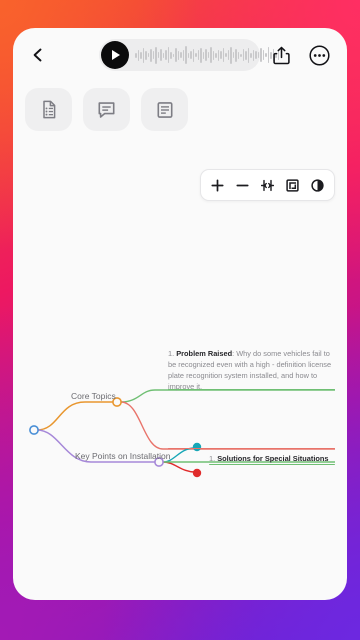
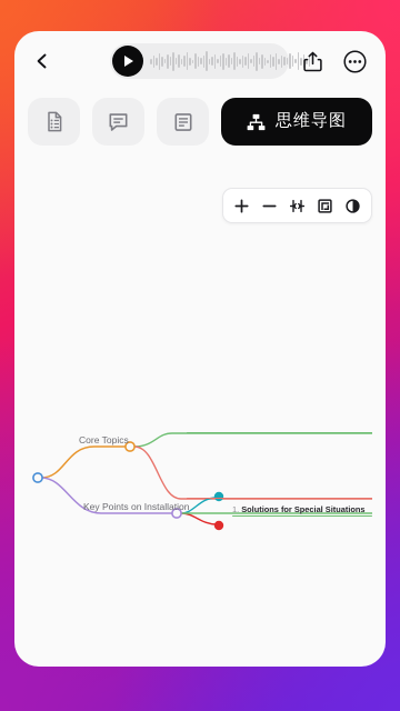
+ 思维导图
  Core Topics
  Key Points on Installation
- 1. Problem Raised: Why do some vehicles fail to be recognized even with a high - definition license plate recognition system installed, and how to improve it.
  1. Solutions for Special Situations
